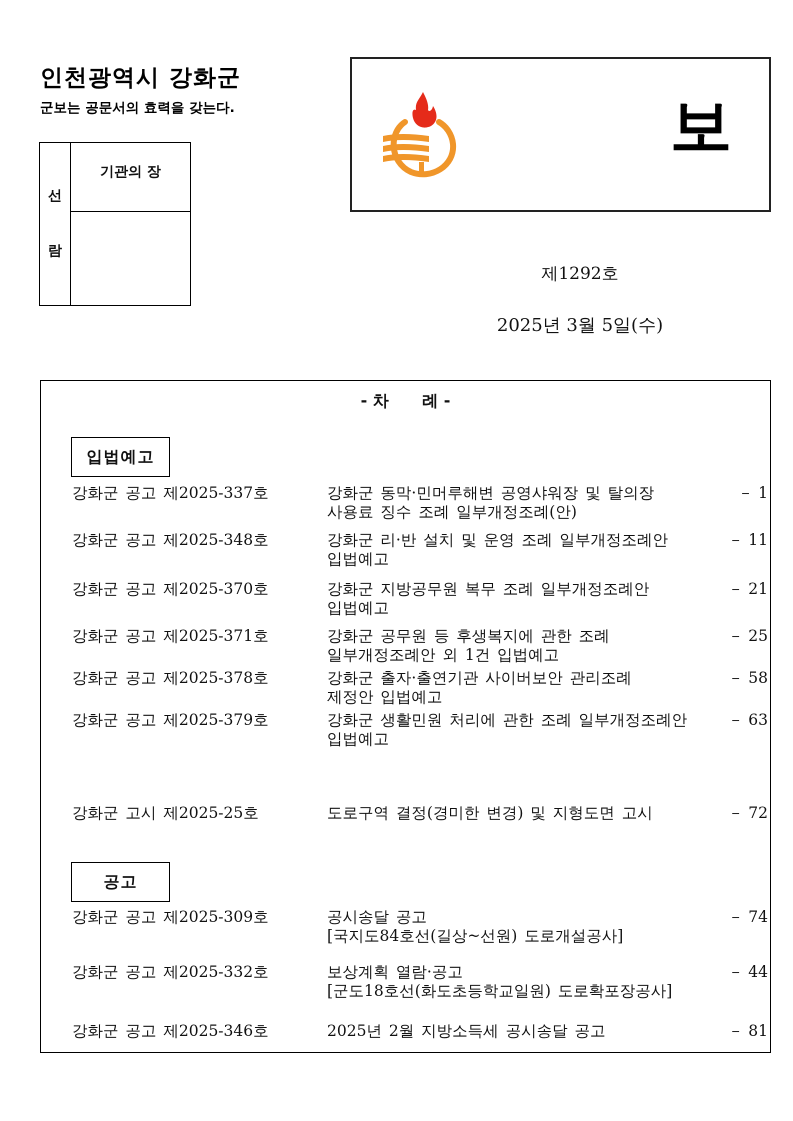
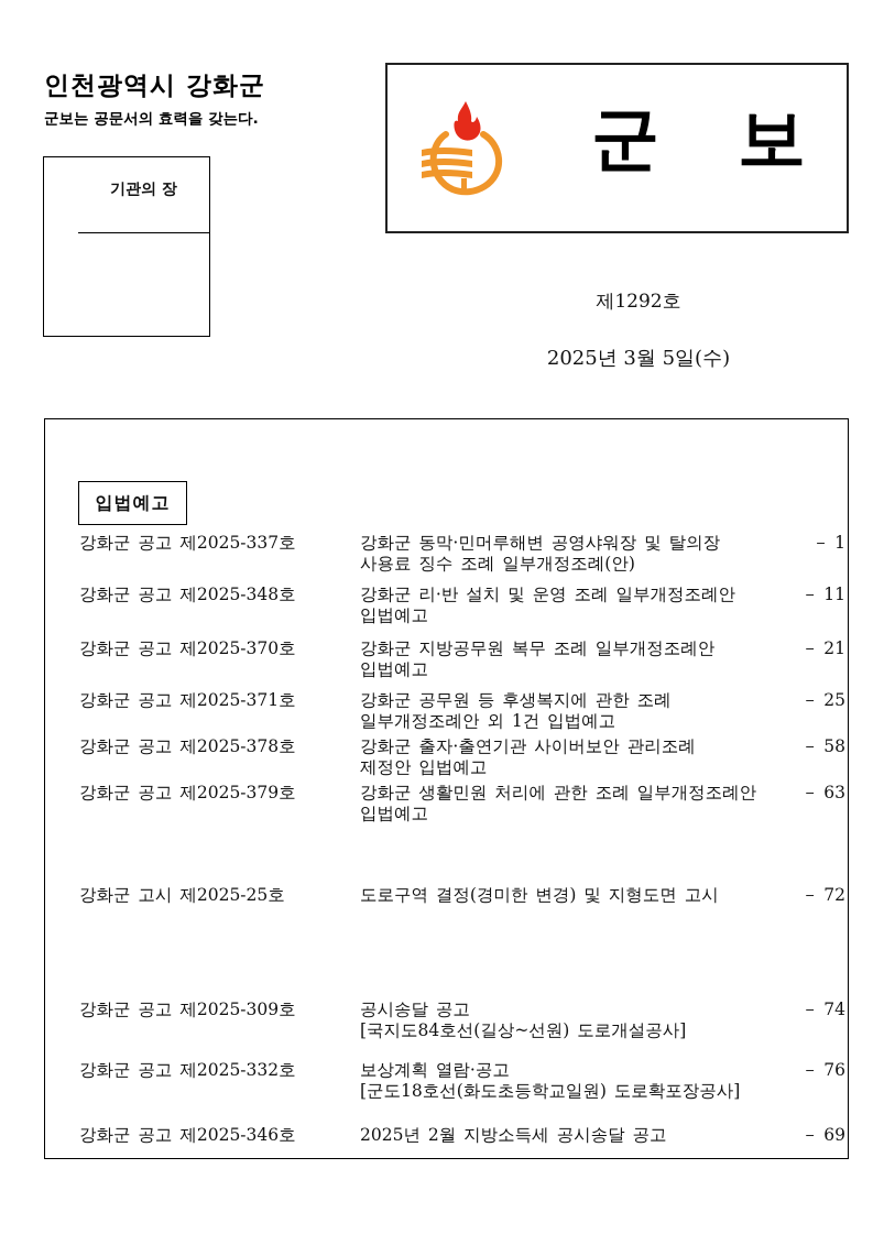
  인천광역시 강화군
  군보는 공문서의 효력을 갖는다.
- 선
- 람
  기관의 장
+ 군
  보
  제1292호
  2025년 3월 5일(수)
- - 차 례 -
  입법예고
  강화군 공고 제2025-337호
  강화군 동막·민머루해변 공영샤워장 및 탈의장
  사용료 징수 조례 일부개정조례(안)
  － 1
  강화군 공고 제2025-348호
  강화군 리·반 설치 및 운영 조례 일부개정조례안
  입법예고
  － 11
  강화군 공고 제2025-370호
  강화군 지방공무원 복무 조례 일부개정조례안
  입법예고
  － 21
  강화군 공고 제2025-371호
  강화군 공무원 등 후생복지에 관한 조례
  일부개정조례안 외 1건 입법예고
  － 25
  강화군 공고 제2025-378호
  강화군 출자·출연기관 사이버보안 관리조례
  제정안 입법예고
  － 58
  강화군 공고 제2025-379호
  강화군 생활민원 처리에 관한 조례 일부개정조례안
  입법예고
  － 63
  강화군 고시 제2025-25호
  도로구역 결정(경미한 변경) 및 지형도면 고시
  － 72
- 공고
  강화군 공고 제2025-309호
  공시송달 공고
  [국지도84호선(길상~선원) 도로개설공사]
  － 74
  강화군 공고 제2025-332호
  보상계획 열람·공고
  [군도18호선(화도초등학교일원) 도로확포장공사]
- － 44
+ － 76
  강화군 공고 제2025-346호
  2025년 2월 지방소득세 공시송달 공고
- － 81
+ － 69
